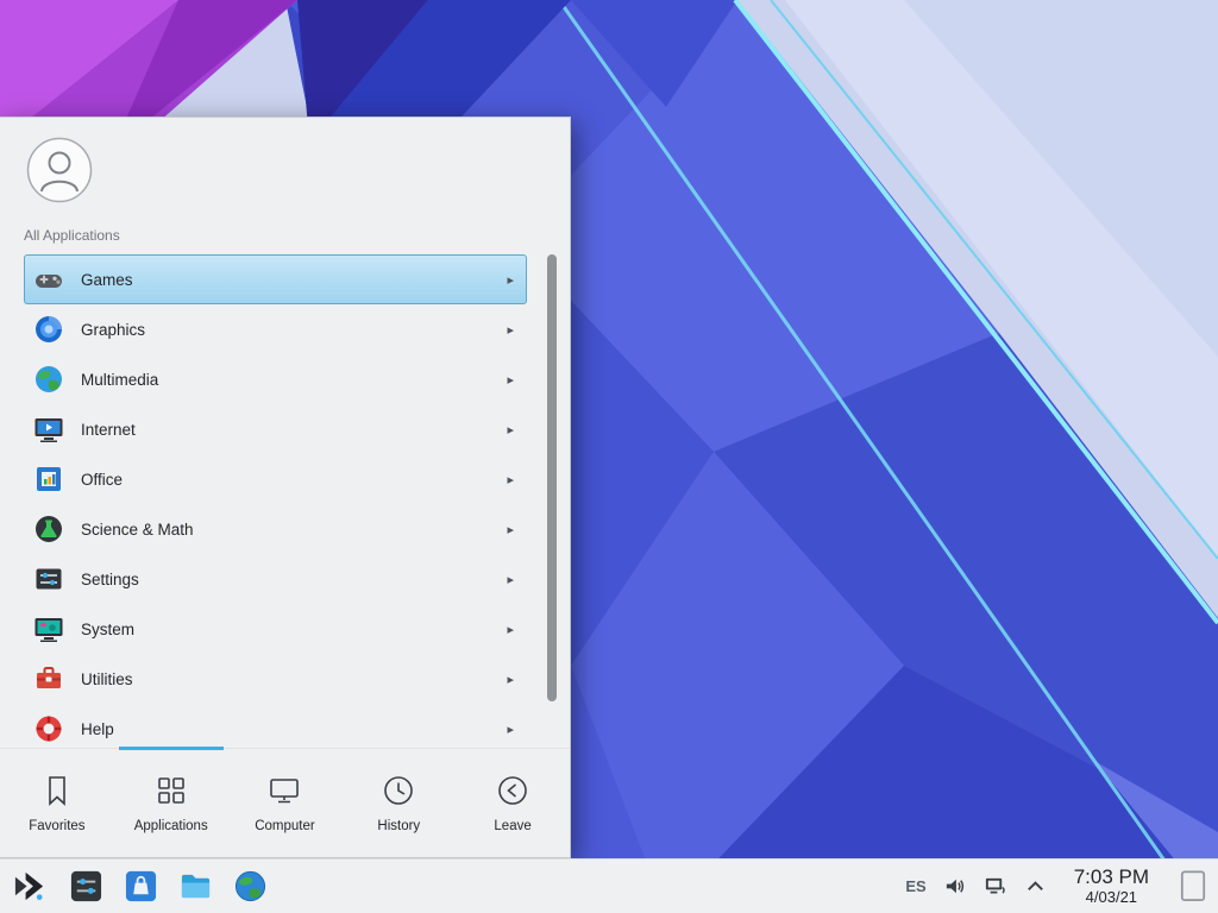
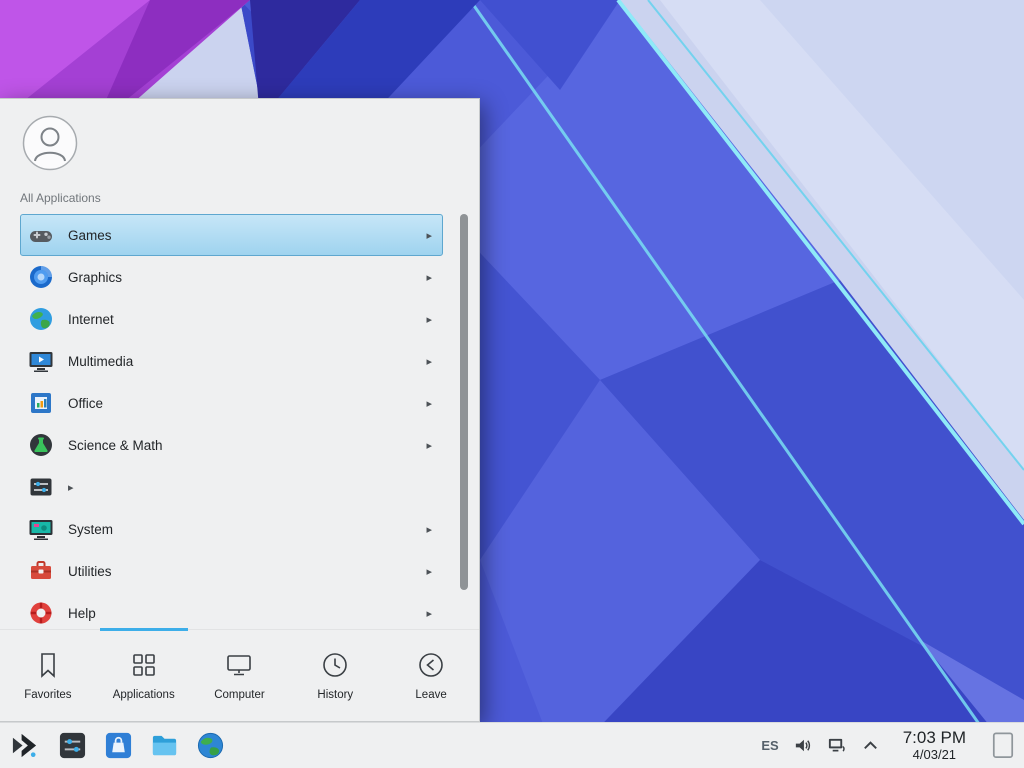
  All Applications
  Games
  ▸
  Graphics
  ▸
- Multimedia
+ Internet
  ▸
- Internet
+ Multimedia
  ▸
  Office
  ▸
  Science & Math
  ▸
- Settings
  ▸
  System
  ▸
  Utilities
  ▸
  Help
  ▸
  Favorites
  Applications
  Computer
  History
  Leave
  ES
  7:03 PM
  4/03/21
